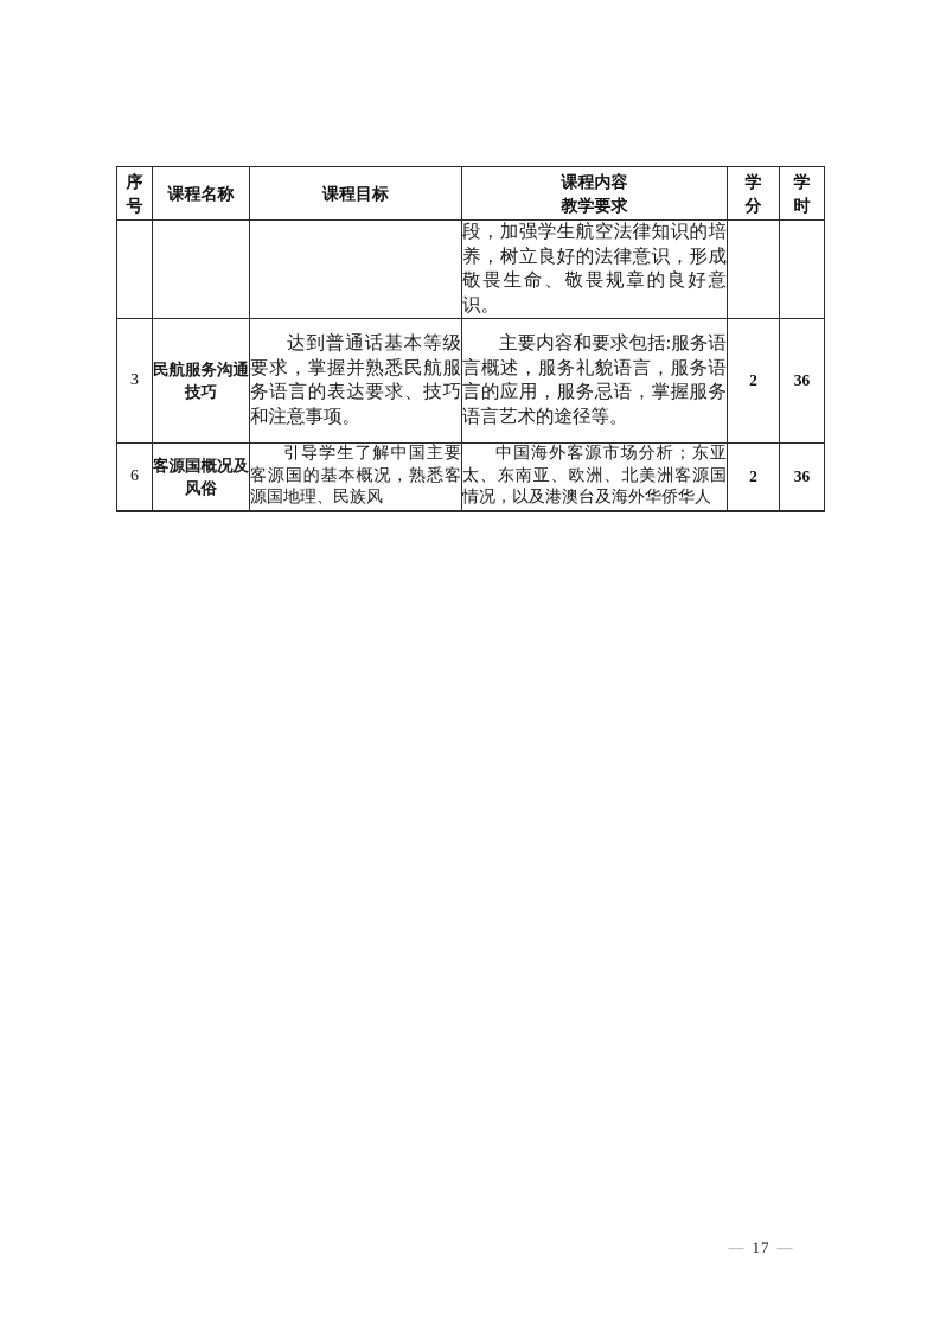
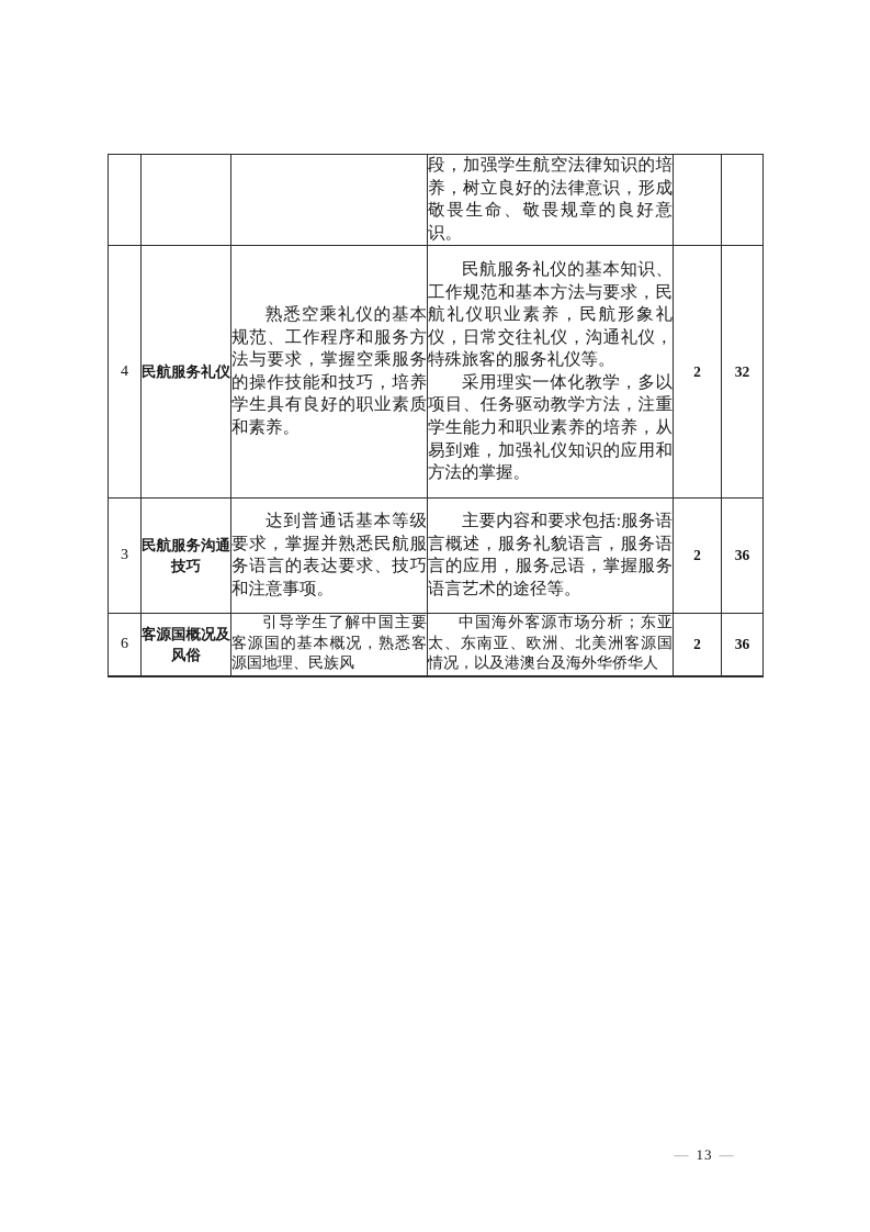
- 序 号	课程名称	课程目标	课程内容 教学要求	学 分	学 时
  			段，加强学生航空法律知识的培养，树立良好的法律意识，形成敬畏生命、敬畏规章的良好意识。
+ 4	民航服务礼仪	熟悉空乘礼仪的基本规范、工作程序和服务方法与要求，掌握空乘服务的操作技能和技巧，培养学生具有良好的职业素质和素养。	民航服务礼仪的基本知识、工作规范和基本方法与要求，民航礼仪职业素养，民航形象礼仪，日常交往礼仪，沟通礼仪，特殊旅客的服务礼仪等。 采用理实一体化教学，多以项目、任务驱动教学方法，注重学生能力和职业素养的培养，从易到难，加强礼仪知识的应用和方法的掌握。	2	32
  3	民航服务沟通技巧	达到普通话基本等级要求，掌握并熟悉民航服务语言的表达要求、技巧和注意事项。	主要内容和要求包括:服务语言概述，服务礼貌语言，服务语言的应用，服务忌语，掌握服务语言艺术的途径等。	2	36
  6	客源国概况及风俗	引导学生了解中国主要客源国的基本概况，熟悉客源国地理、民族风	中国海外客源市场分析；东亚太、东南亚、欧洲、北美洲客源国情况，以及港澳台及海外华侨华人	2	36
- — 17 —
+ — 13 —
